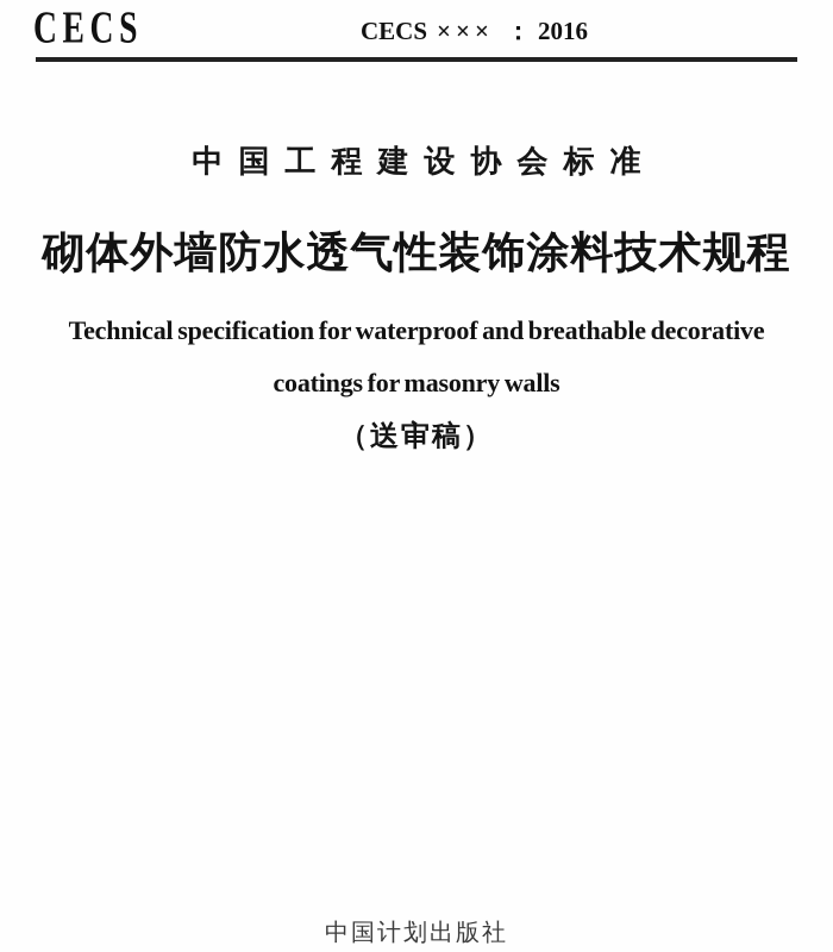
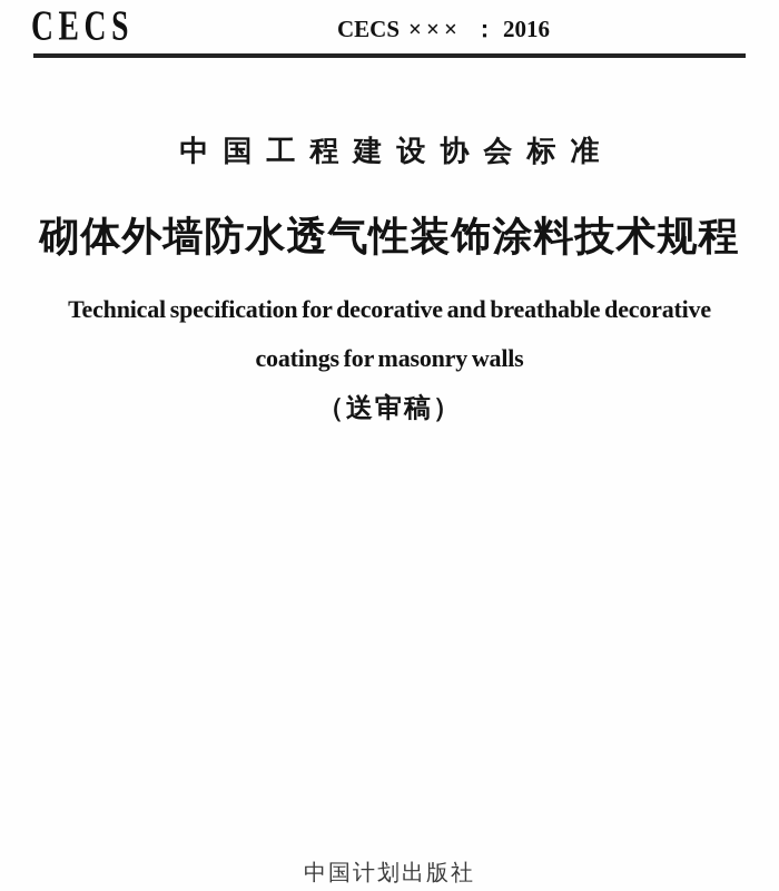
  CECS
  CECS ××× ： 2016
  中国工程建设协会标准
  砌体外墙防水透气性装饰涂料技术规程
- Technical specification for waterproof and breathable decorative
+ Technical specification for decorative and breathable decorative
  coatings for masonry walls
  （送审稿）
  中国计划出版社
